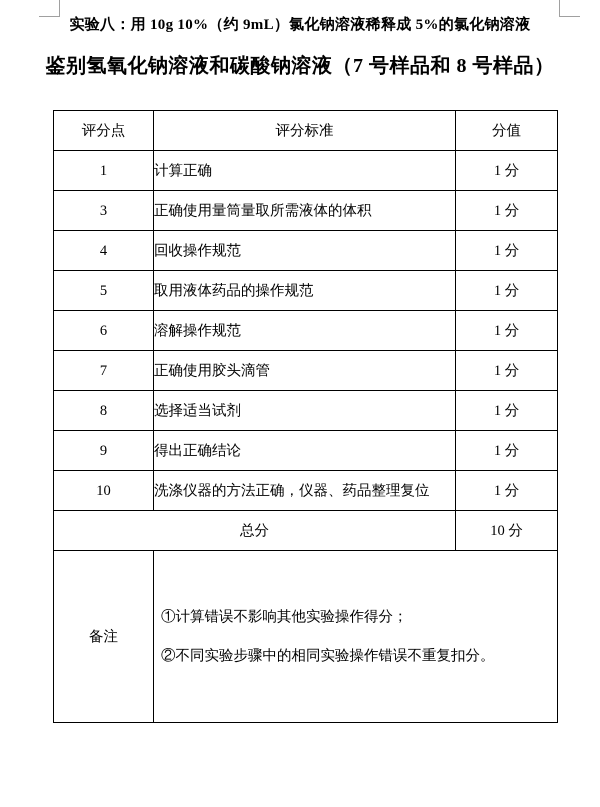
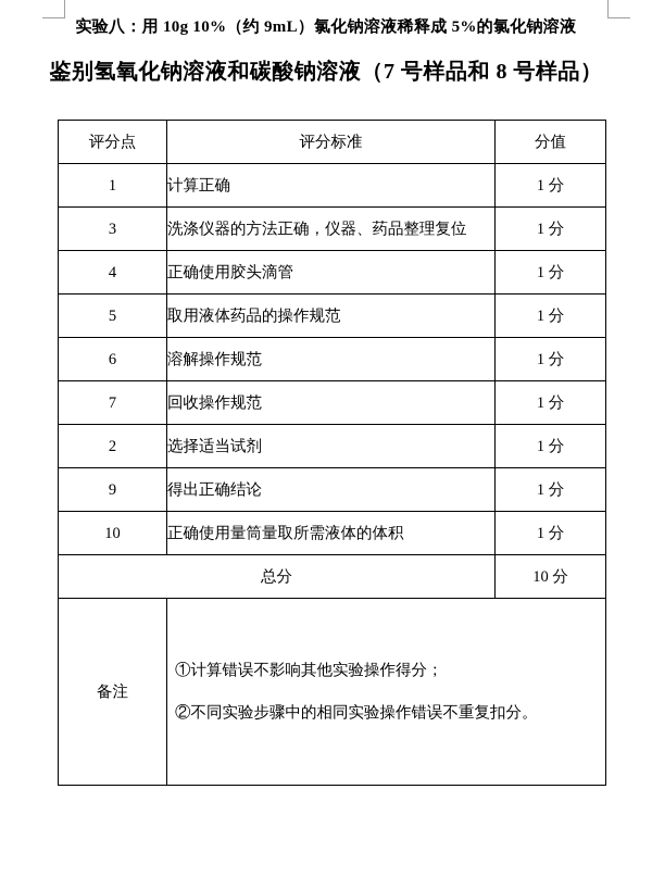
  实验八：用 10g 10%（约 9mL）氯化钠溶液稀释成 5%的氯化钠溶液
  鉴别氢氧化钠溶液和碳酸钠溶液（7 号样品和 8 号样品）
  评分点	评分标准	分值
  1	计算正确	1 分
- 3	正确使用量筒量取所需液体的体积	1 分
+ 3	洗涤仪器的方法正确，仪器、药品整理复位	1 分
- 4	回收操作规范	1 分
+ 4	正确使用胶头滴管	1 分
  5	取用液体药品的操作规范	1 分
  6	溶解操作规范	1 分
- 7	正确使用胶头滴管	1 分
+ 7	回收操作规范	1 分
- 8	选择适当试剂	1 分
+ 2	选择适当试剂	1 分
  9	得出正确结论	1 分
- 10	洗涤仪器的方法正确，仪器、药品整理复位	1 分
+ 10	正确使用量筒量取所需液体的体积	1 分
  总分	10 分
  备注	①计算错误不影响其他实验操作得分； ②不同实验步骤中的相同实验操作错误不重复扣分。
